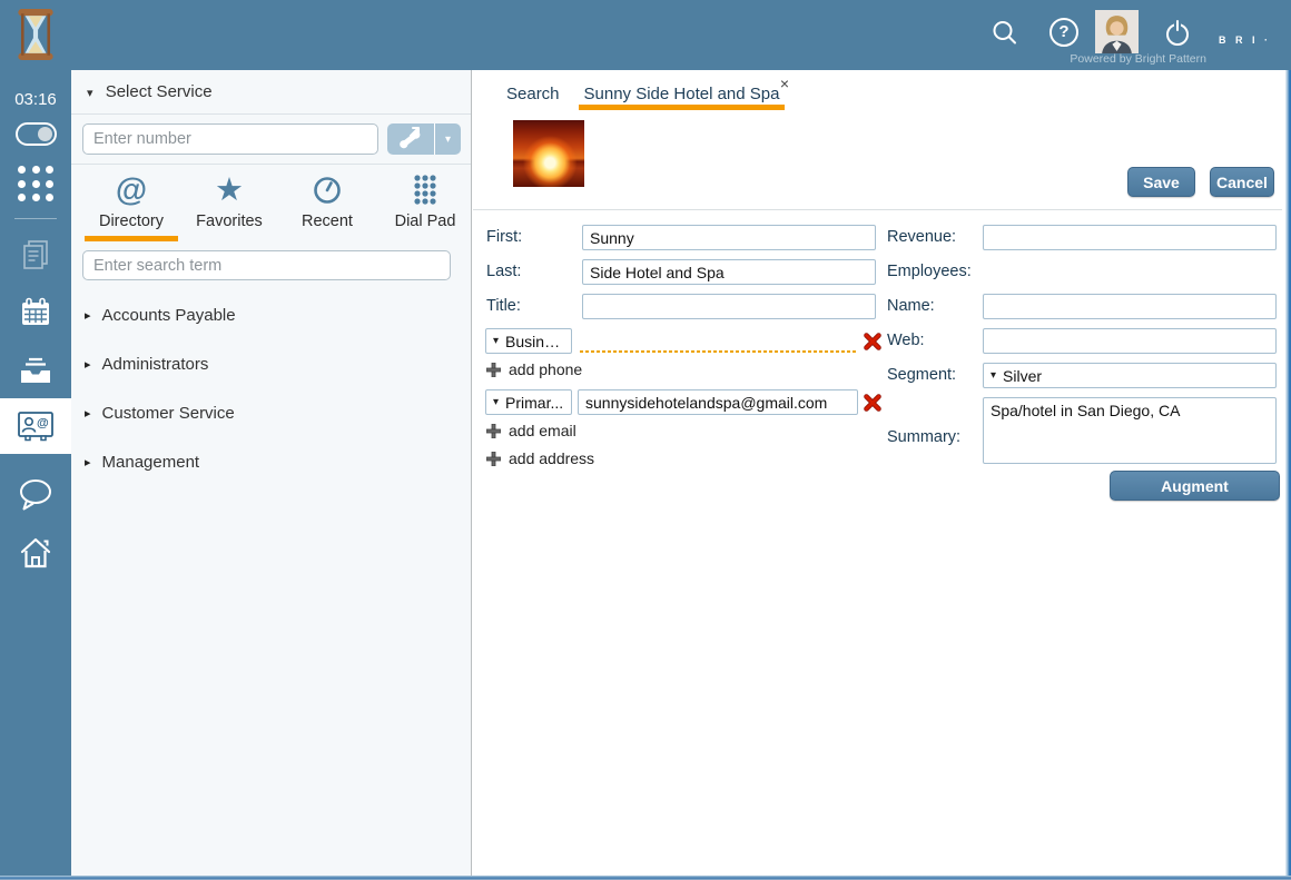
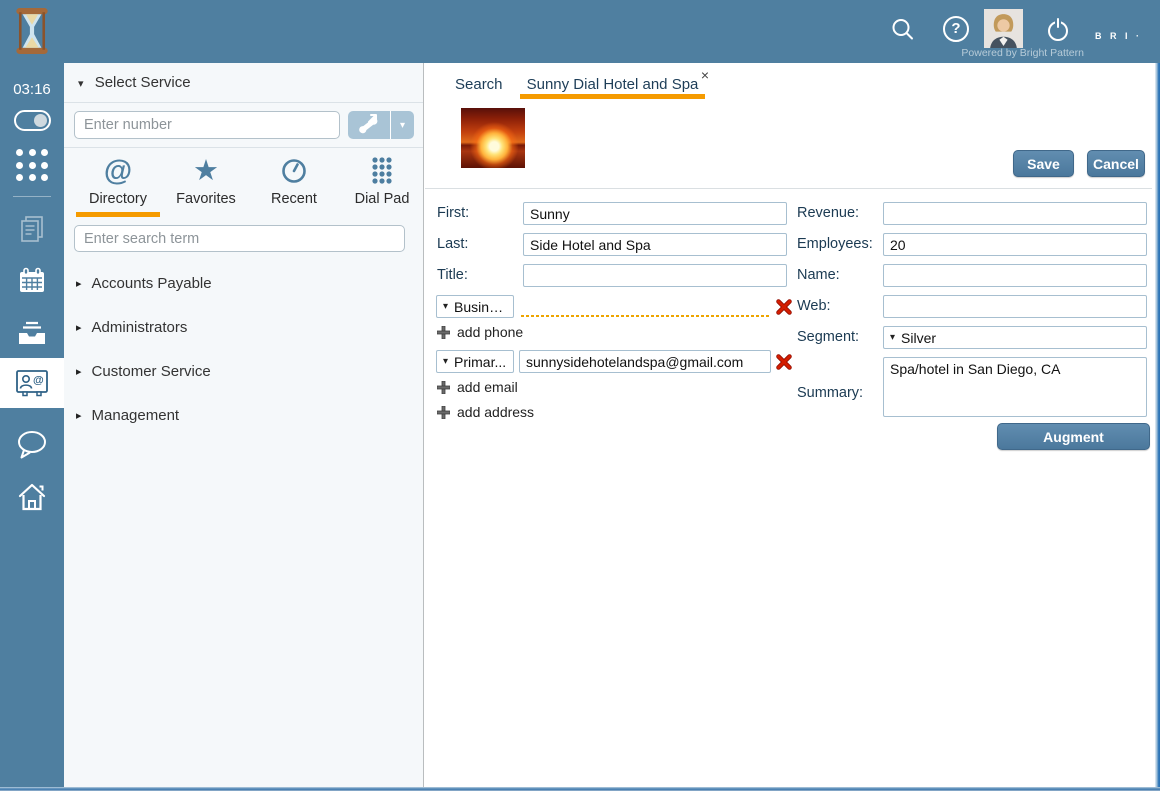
  ?
  B R I ·
  Powered by Bright Pattern
  03:16
  @
  ▾ Select Service
  Enter number
  ▾
  @
  Directory
  ★
  Favorites
  Recent
  Dial Pad
  Enter search term
  ▸
  Accounts Payable
  ▸
  Administrators
  ▸
  Customer Service
  ▸
  Management
  Search
- Sunny Side Hotel and Spa
+ Sunny Dial Hotel and Spa
  ×
  Save
  Cancel
  First:
  Sunny
  Last:
  Side Hotel and Spa
  Title:
  ▾
  Busines
  add phone
  ▾
  Primar...
  sunnysidehotelandspa@gmail.com
  add email
  add address
  Revenue:
  Employees:
+ 20
  Name:
  Web:
  Segment:
  ▾
  Silver
  Summary:
  Spa/hotel in San Diego, CA
  Augment
